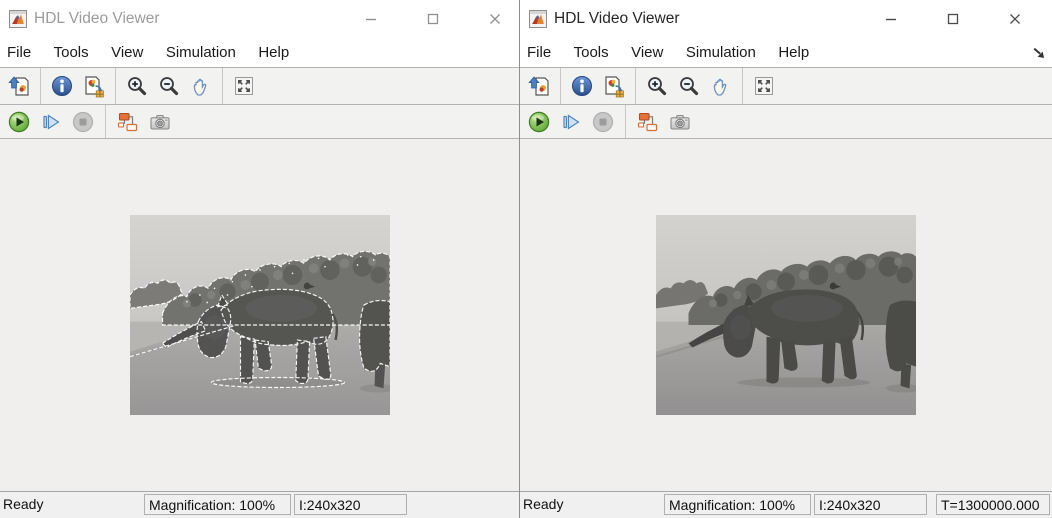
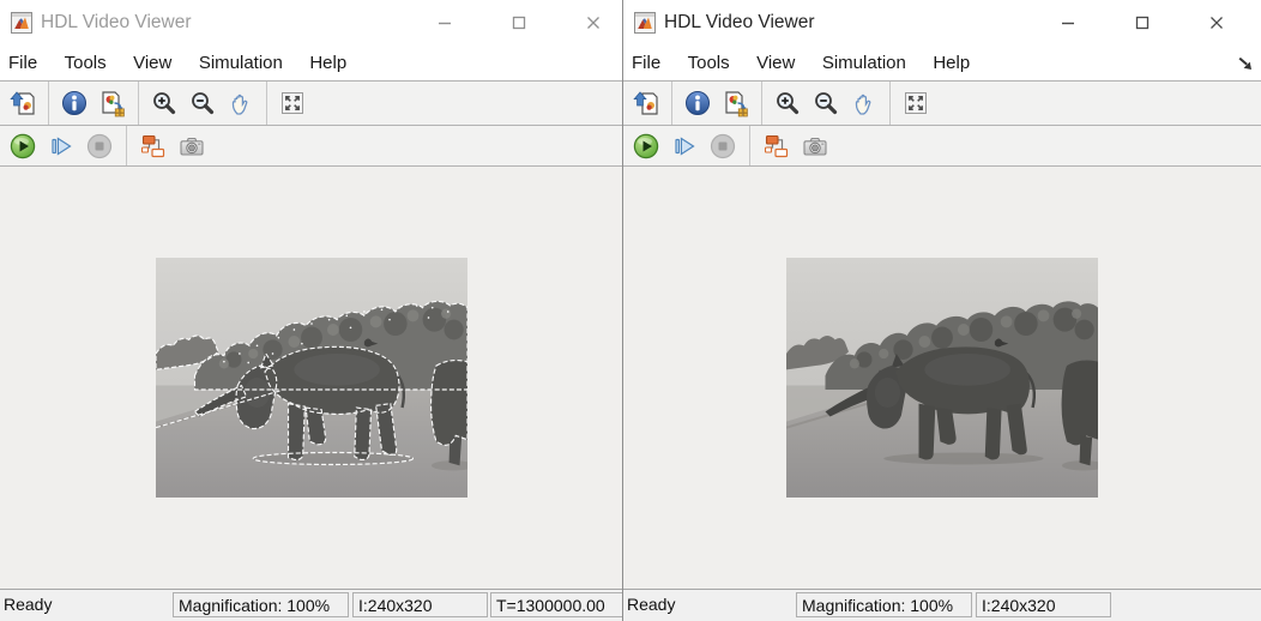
  HDL Video Viewer
  File Tools View Simulation Help
  Ready
  Magnification: 100%
  I:240x320
+ T=1300000.00
  HDL Video Viewer
  File Tools View Simulation Help
  Ready
  Magnification: 100%
  I:240x320
- T=1300000.000
